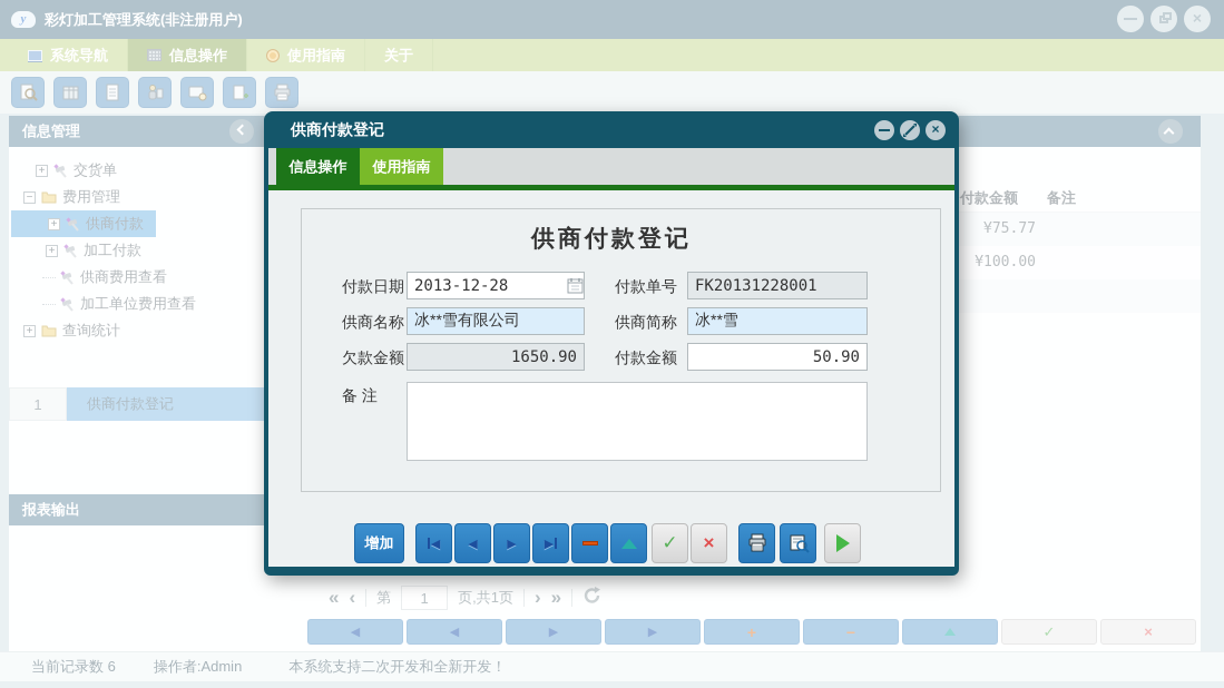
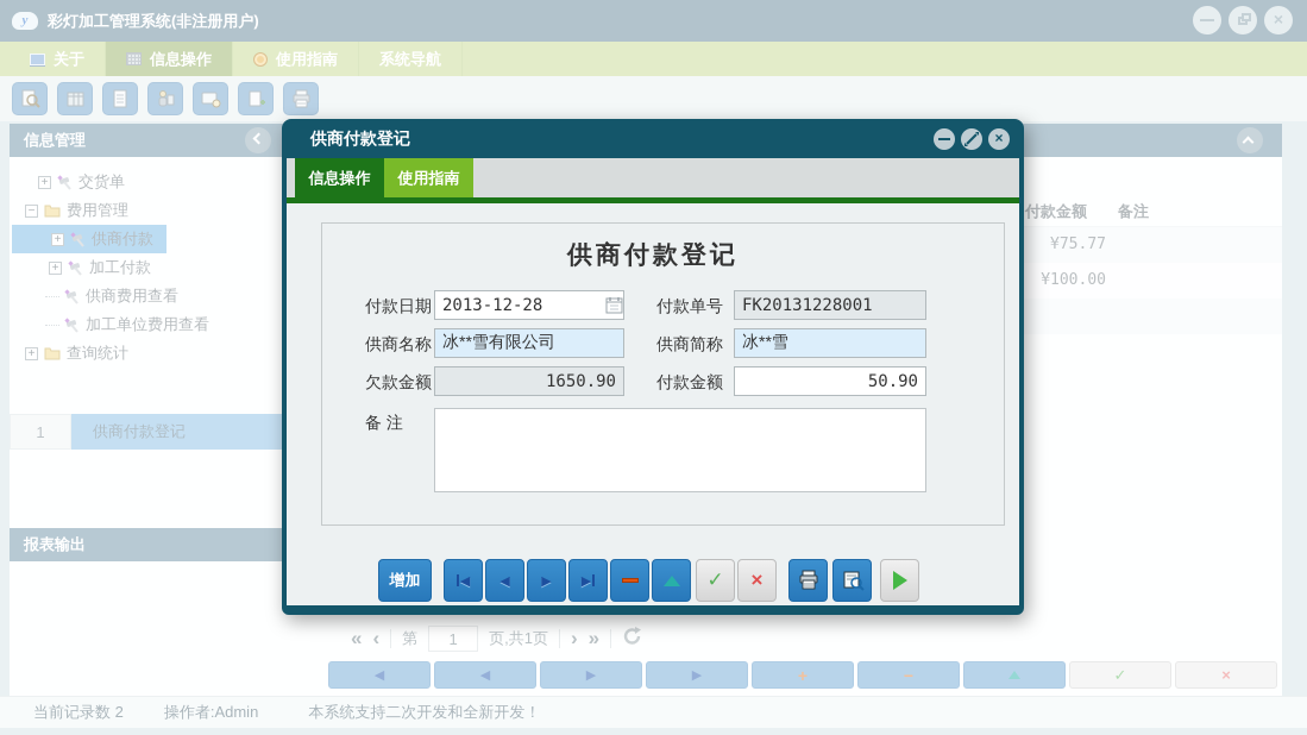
  y
  彩灯加工管理系统(非注册用户)
  ×
- 系统导航
+ 关于
  信息操作
  使用指南
- 关于
+ 系统导航
  信息管理
  +
  交货单
  −
  费用管理
  +
  供商付款
  +
  加工付款
  供商费用查看
  加工单位费用查看
  +
  查询统计
  1
  供商付款登记
  报表输出
  付款金额
  备注
  ¥75.77
  ¥100.00
  «
  ‹
  第
  1
  页,共1页
  ›
  »
  ◀
  ◀
  ▶
  ▶
  +
  −
  ✓
  ×
- 当前记录数 6
+ 当前记录数 2
  操作者:Admin
  本系统支持二次开发和全新开发！
  供商付款登记
  ×
  信息操作
  使用指南
  供商付款登记
  付款日期
  2013-12-28
  付款单号
  FK20131228001
  供商名称
  冰**雪有限公司
  供商简称
  冰**雪
  欠款金额
  1650.90
  付款金额
  50.90
  备 注
  增加
  ◀
  ◀
  ▶
  ▶
  ✓
  ×
